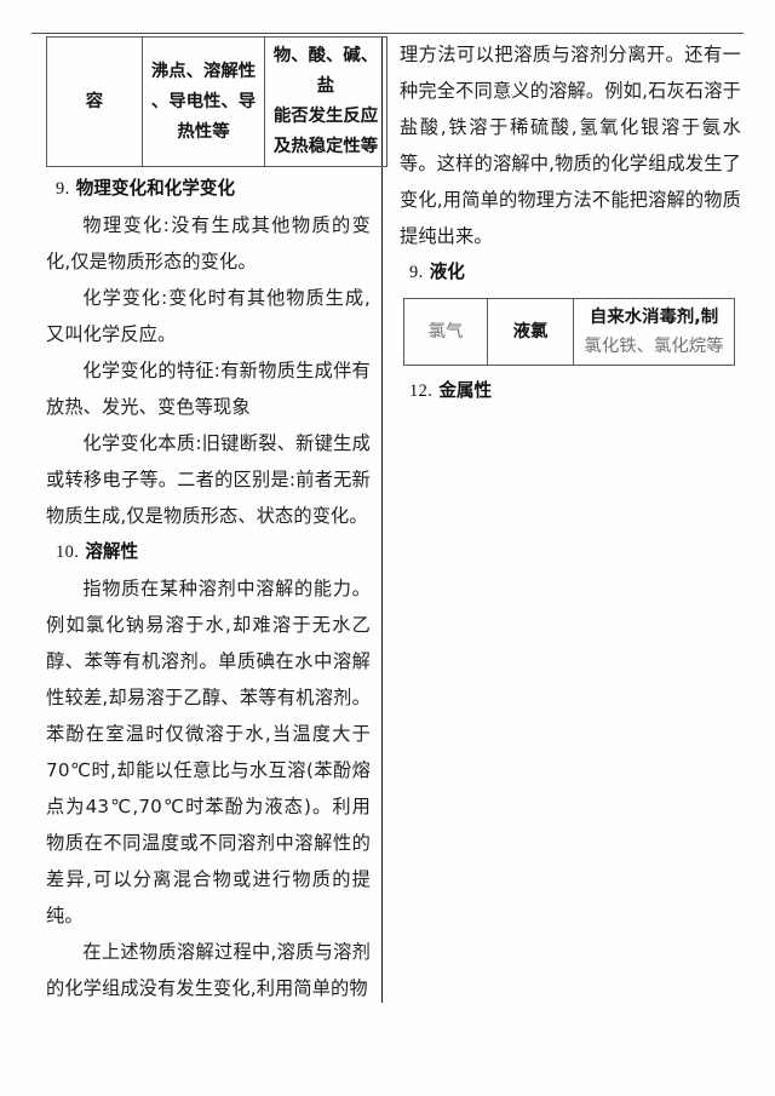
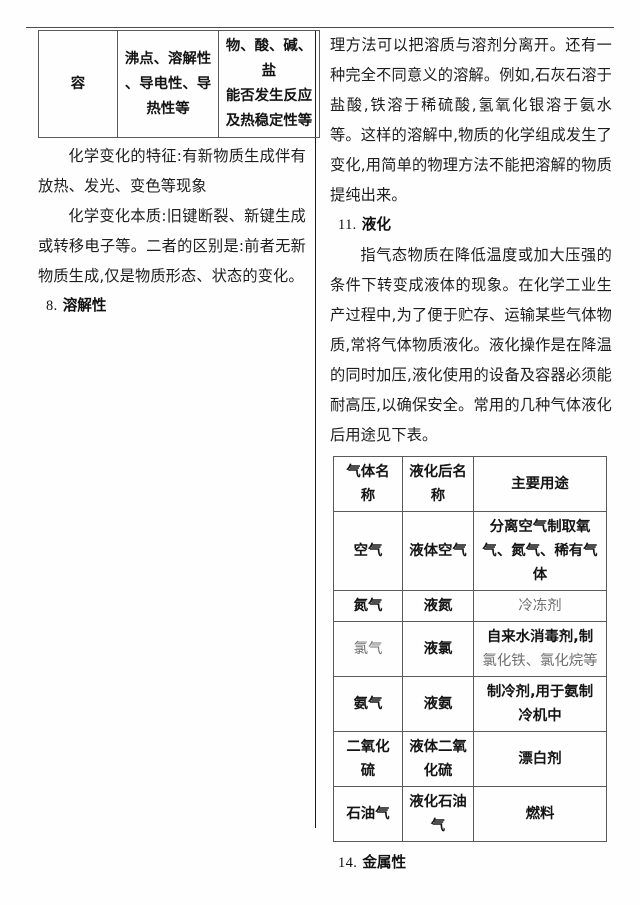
  容	沸点、溶解性 、导电性、导 热性等	物、酸、碱、盐 能否发生反应 及热稳定性等
- 9. 物理变化和化学变化
- 物理变化:没有生成其他物质的变化,仅是物质形态的变化。
- 化学变化:变化时有其他物质生成,又叫化学反应。
  化学变化的特征:有新物质生成伴有放热、发光、变色等现象
  化学变化本质:旧键断裂、新键生成或转移电子等。二者的区别是:前者无新物质生成,仅是物质形态、状态的变化。
- 10. 溶解性
+ 8. 溶解性
- 指物质在某种溶剂中溶解的能力。例如氯化钠易溶于水,却难溶于无水乙醇、苯等有机溶剂。单质碘在水中溶解性较差,却易溶于乙醇、苯等有机溶剂。苯酚在室温时仅微溶于水,当温度大于70℃时,却能以任意比与水互溶(苯酚熔点为43℃,70℃时苯酚为液态)。利用物质在不同温度或不同溶剂中溶解性的差异,可以分离混合物或进行物质的提纯。
- 在上述物质溶解过程中,溶质与溶剂的化学组成没有发生变化,利用简单的物
  理方法可以把溶质与溶剂分离开。还有一种完全不同意义的溶解。例如,石灰石溶于盐酸,铁溶于稀硫酸,氢氧化银溶于氨水等。这样的溶解中,物质的化学组成发生了变化,用简单的物理方法不能把溶解的物质提纯出来。
- 9. 液化
+ 11. 液化
+ 指气态物质在降低温度或加大压强的条件下转变成液体的现象。在化学工业生产过程中,为了便于贮存、运输某些气体物质,常将气体物质液化。液化操作是在降温的同时加压,液化使用的设备及容器必须能耐高压,以确保安全。常用的几种气体液化后用途见下表。
+ 气体名 称	液化后名 称	主要用途
+ 空气	液体空气	分离空气制取氧 气、氮气、稀有气 体
+ 氮气	液氮	冷冻剂
  氯气	液氯	自来水消毒剂,制 氯化铁、氯化烷等
+ 氨气	液氨	制冷剂,用于氨制 冷机中
+ 二氧化 硫	液体二氧 化硫	漂白剂
+ 石油气	液化石油 气	燃料
- 12. 金属性
+ 14. 金属性
